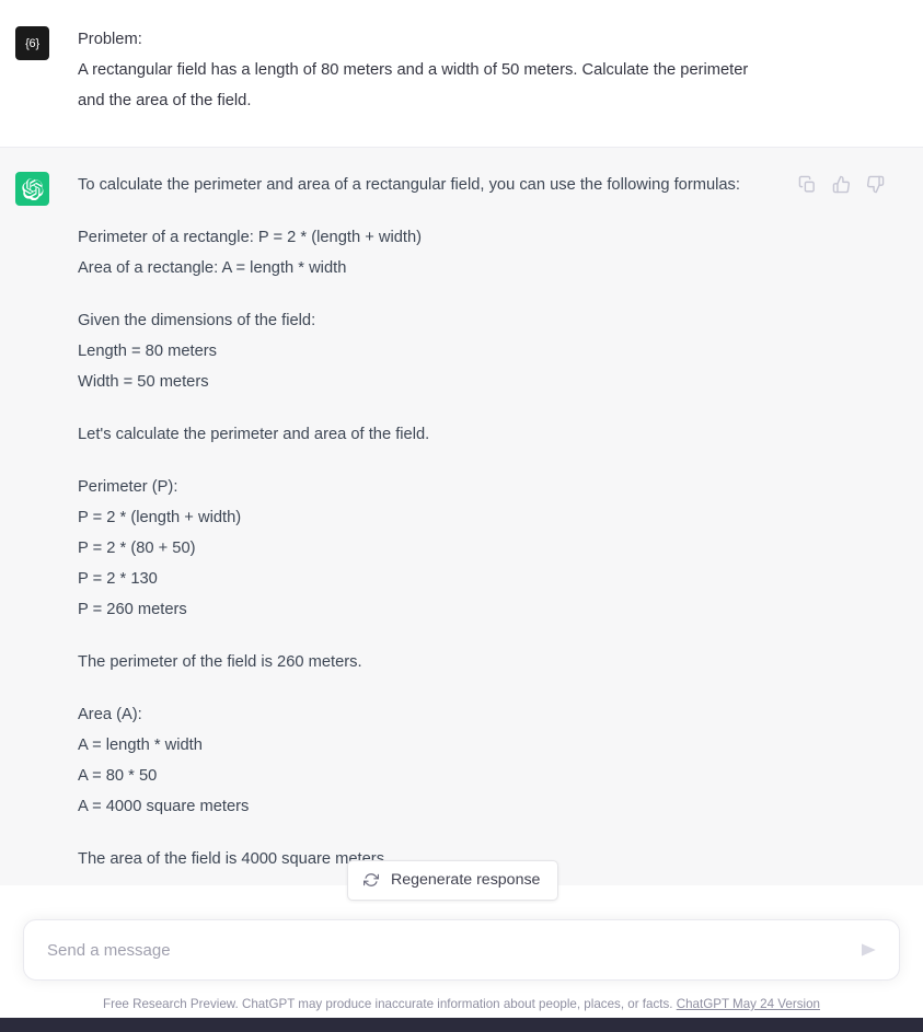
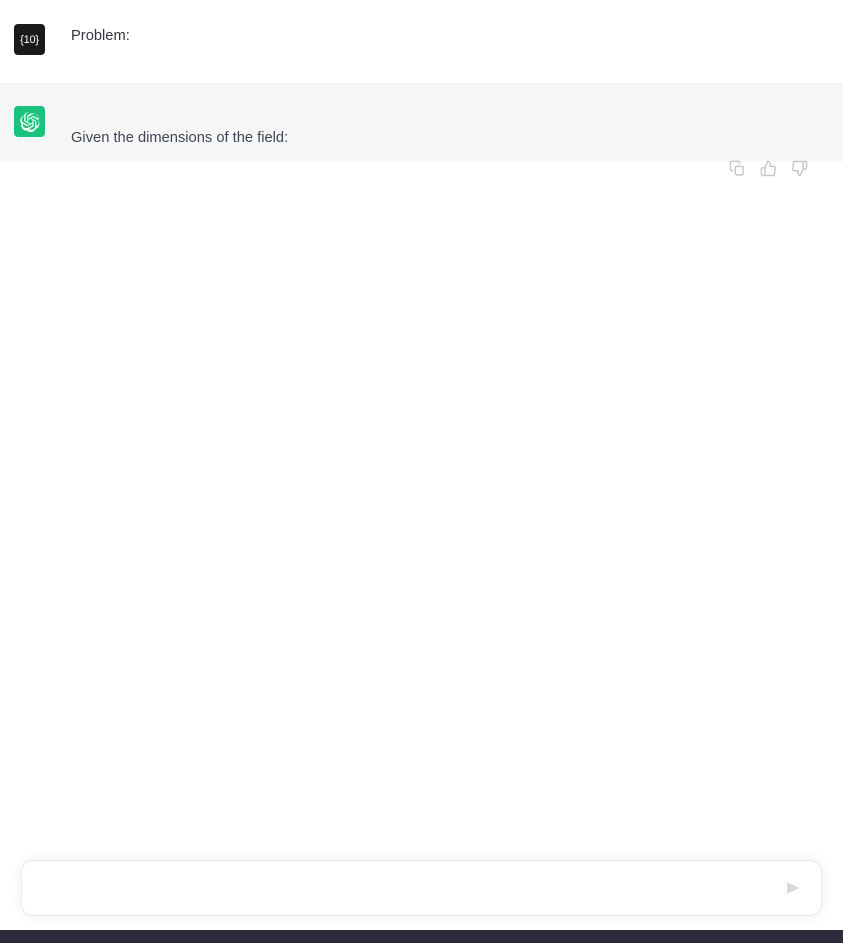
- {6}
+ {10}
  Problem:
- A rectangular field has a length of 80 meters and a width of 50 meters. Calculate the perimeter and the area of the field.
- To calculate the perimeter and area of a rectangular field, you can use the following formulas:
- Perimeter of a rectangle: P = 2 * (length + width)
- Area of a rectangle: A = length * width
  Given the dimensions of the field:
- Length = 80 meters
- Width = 50 meters
- Let's calculate the perimeter and area of the field.
- Perimeter (P):
- P = 2 * (length + width)
- P = 2 * (80 + 50)
- P = 2 * 130
- P = 260 meters
- The perimeter of the field is 260 meters.
- Area (A):
- A = length * width
- A = 80 * 50
- A = 4000 square meters
- The area of the field is 4000 square meters.
- Regenerate response
- Send a message
- Free Research Preview. ChatGPT may produce inaccurate information about people, places, or facts. ChatGPT May 24 Version
